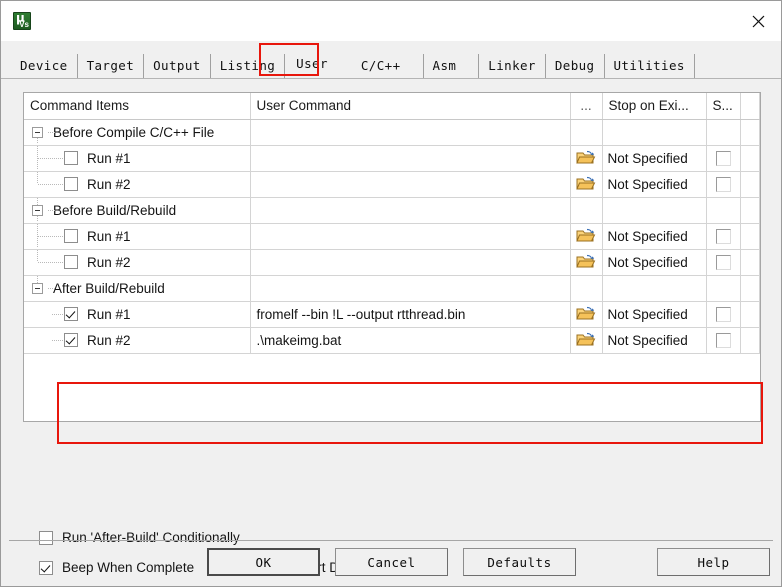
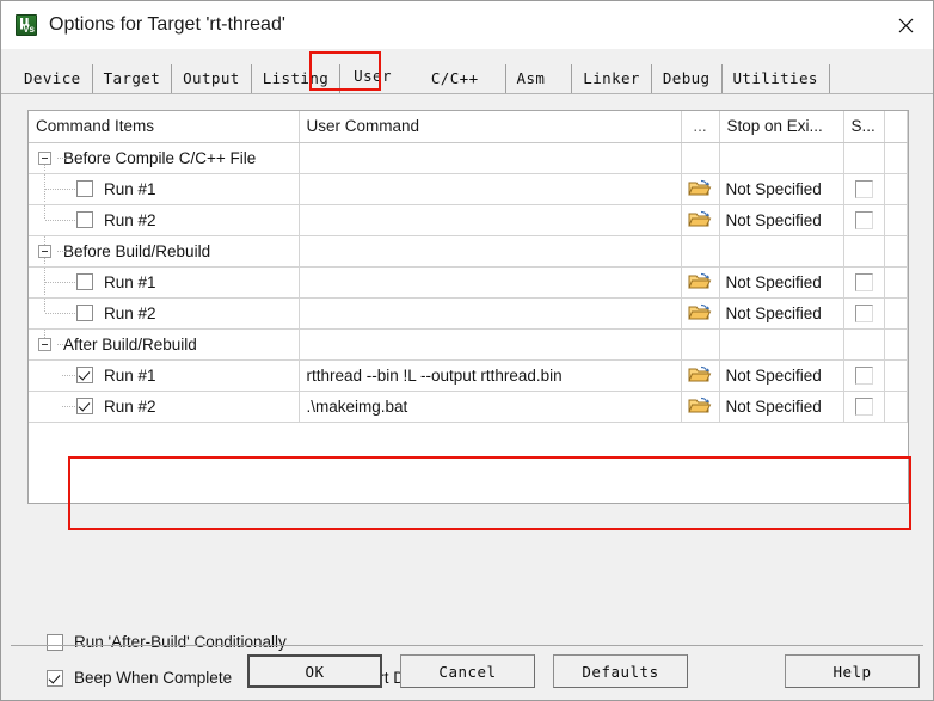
+ Options for Target 'rt-thread'
  Device
  Target
  Output
  Listing
  User
  C/C++
  Asm
  Linker
  Debug
  Utilities
  Command Items	User Command	...	Stop on Exi...	S...
  Before Compile C/C++ File
  Run #1			Not Specified
  Run #2			Not Specified
  Before Build/Rebuild
  Run #1			Not Specified
  Run #2			Not Specified
  After Build/Rebuild
- Run #1	fromelf --bin !L --output rtthread.bin		Not Specified
+ Run #1	rtthread --bin !L --output rtthread.bin		Not Specified
  Run #2	.\makeimg.bat		Not Specified
  Run 'After-Build' Conditionally
  Beep When Complete
  OK
  Cancel
  Defaults
  Help
